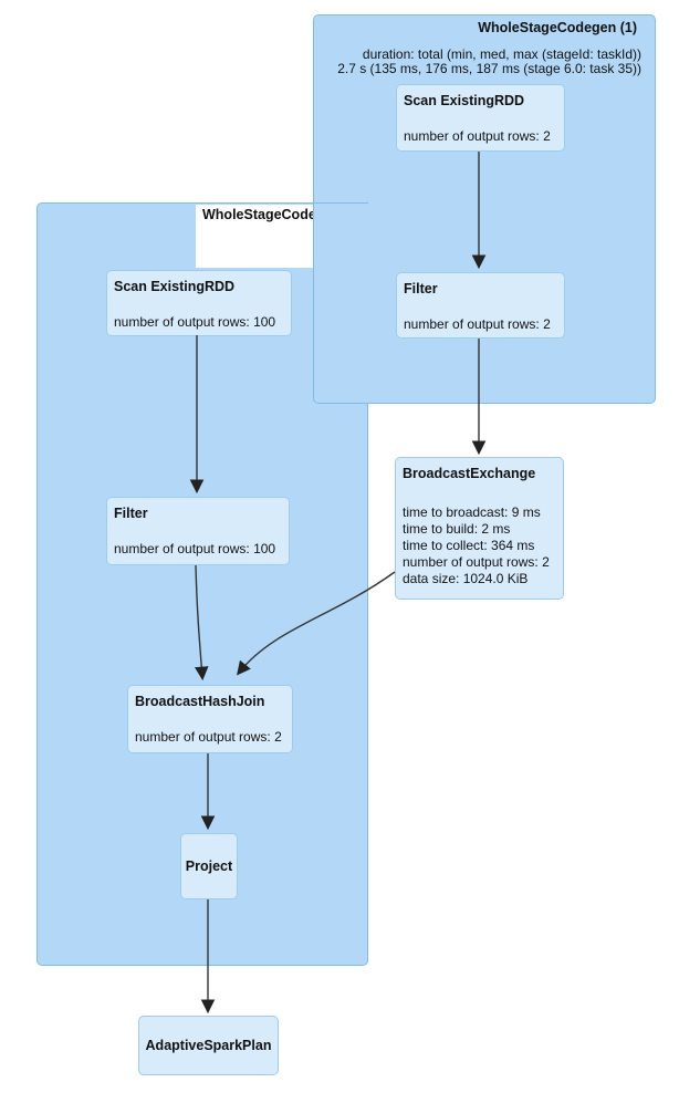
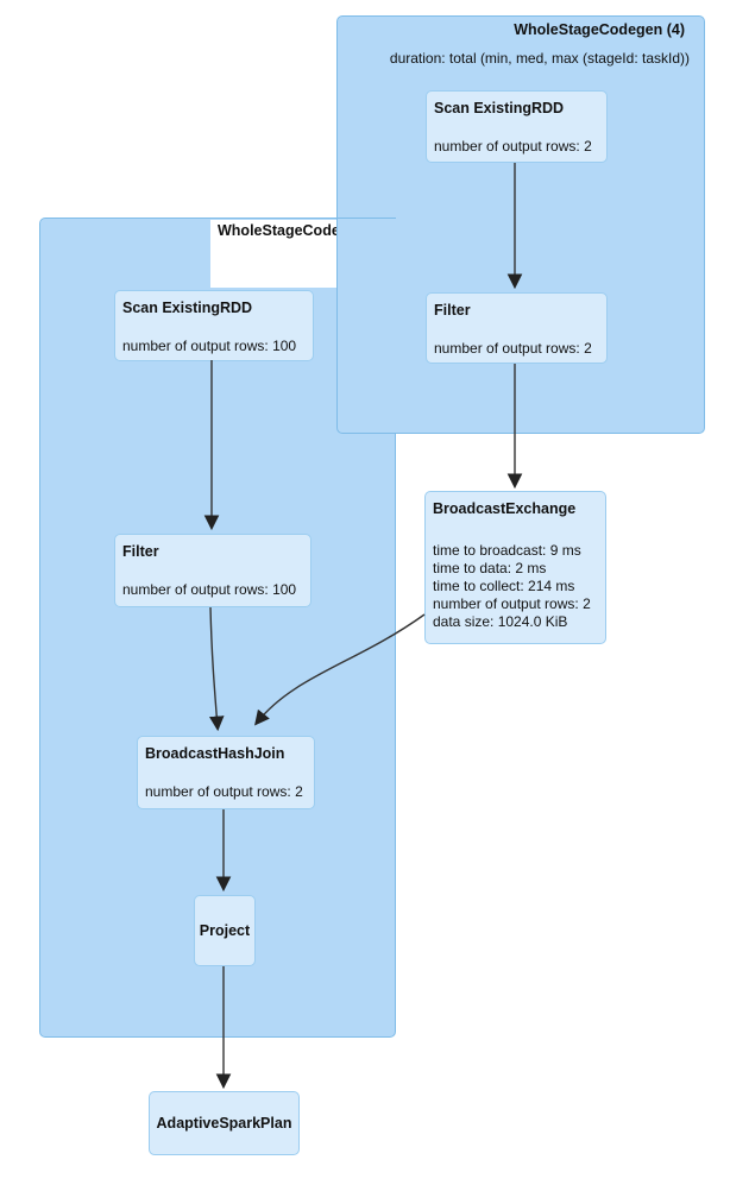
  WholeStageCod
  Scan ExistingRDD
  number of output rows: 100
  Filter
  number of output rows: 100
  BroadcastHashJoin
  number of output rows: 2
  Project
- WholeStageCodegen (1)
+ WholeStageCodegen (4)
  duration: total (min, med, max (stageId: taskId))
- 2.7 s (135 ms, 176 ms, 187 ms (stage 6.0: task 35))
  Scan ExistingRDD
  number of output rows: 2
  Filter
  number of output rows: 2
  BroadcastExchange
  time to broadcast: 9 ms
- time to build: 2 ms
+ time to data: 2 ms
- time to collect: 364 ms
+ time to collect: 214 ms
  number of output rows: 2
  data size: 1024.0 KiB
  AdaptiveSparkPlan
